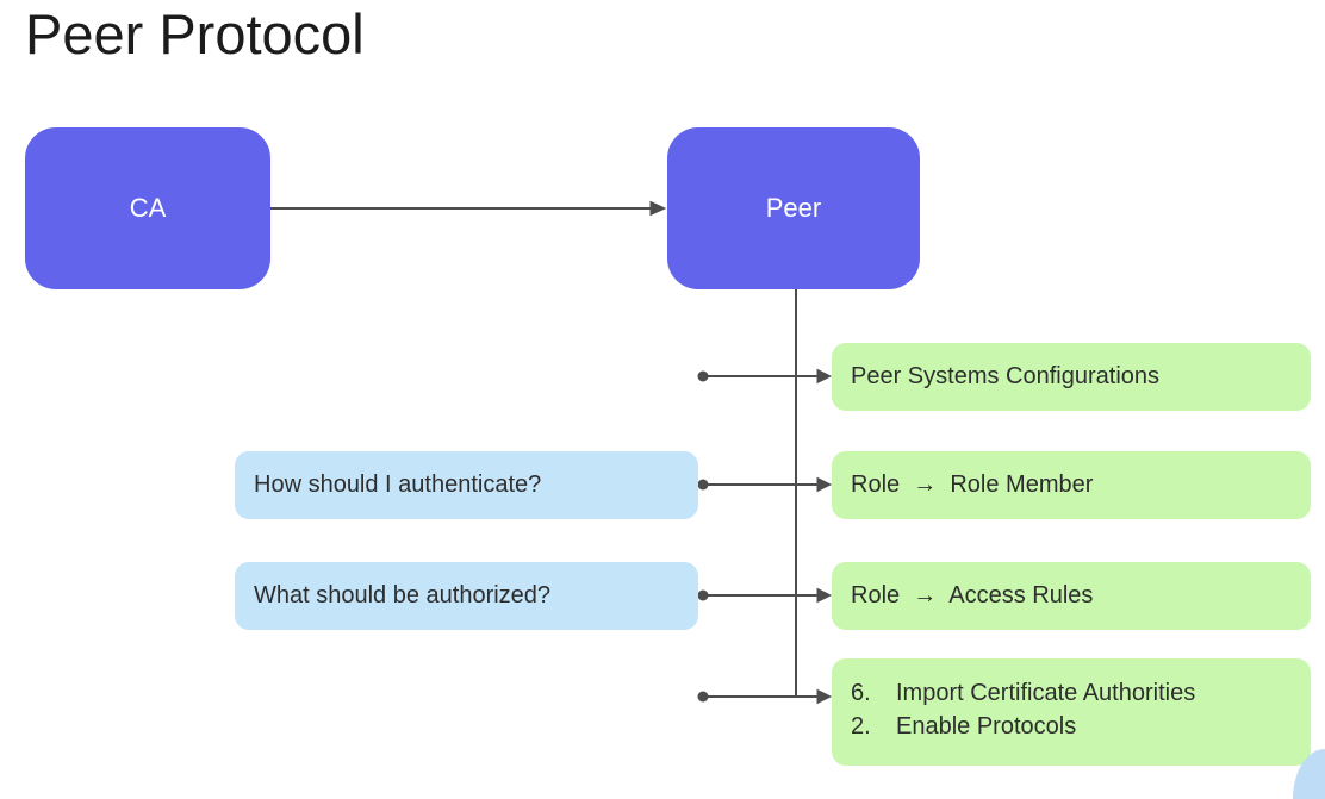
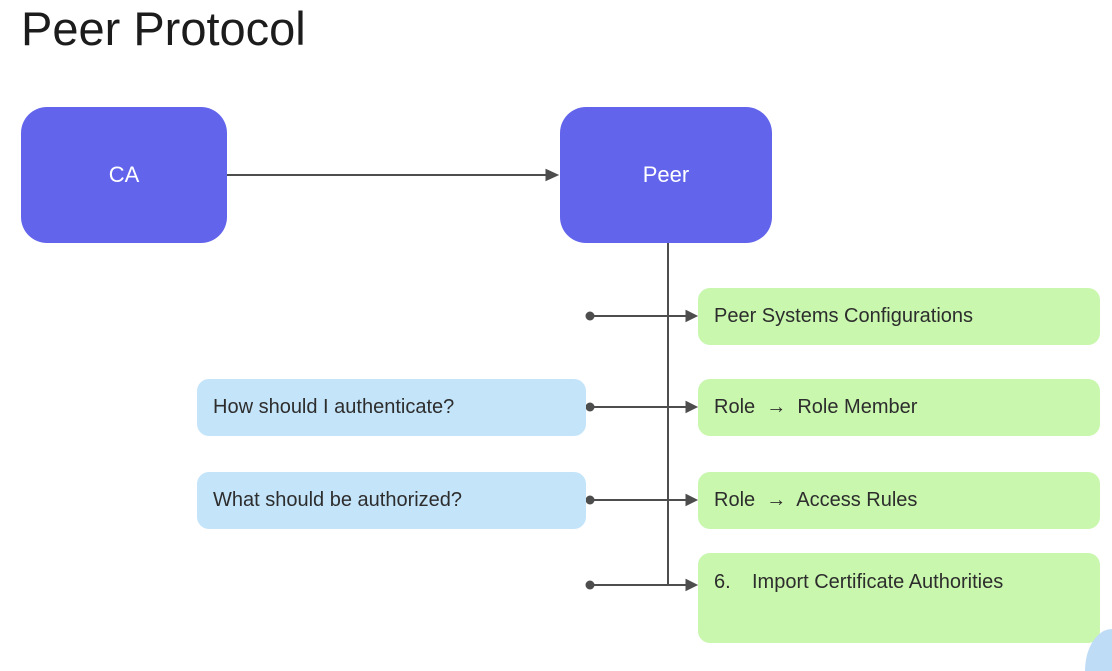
  Peer Protocol
  CA
  Peer
  How should I authenticate?
  What should be authorized?
  Peer Systems Configurations
  Role → Role Member
  Role → Access Rules
  6.
  Import Certificate Authorities
- 2.
- Enable Protocols
